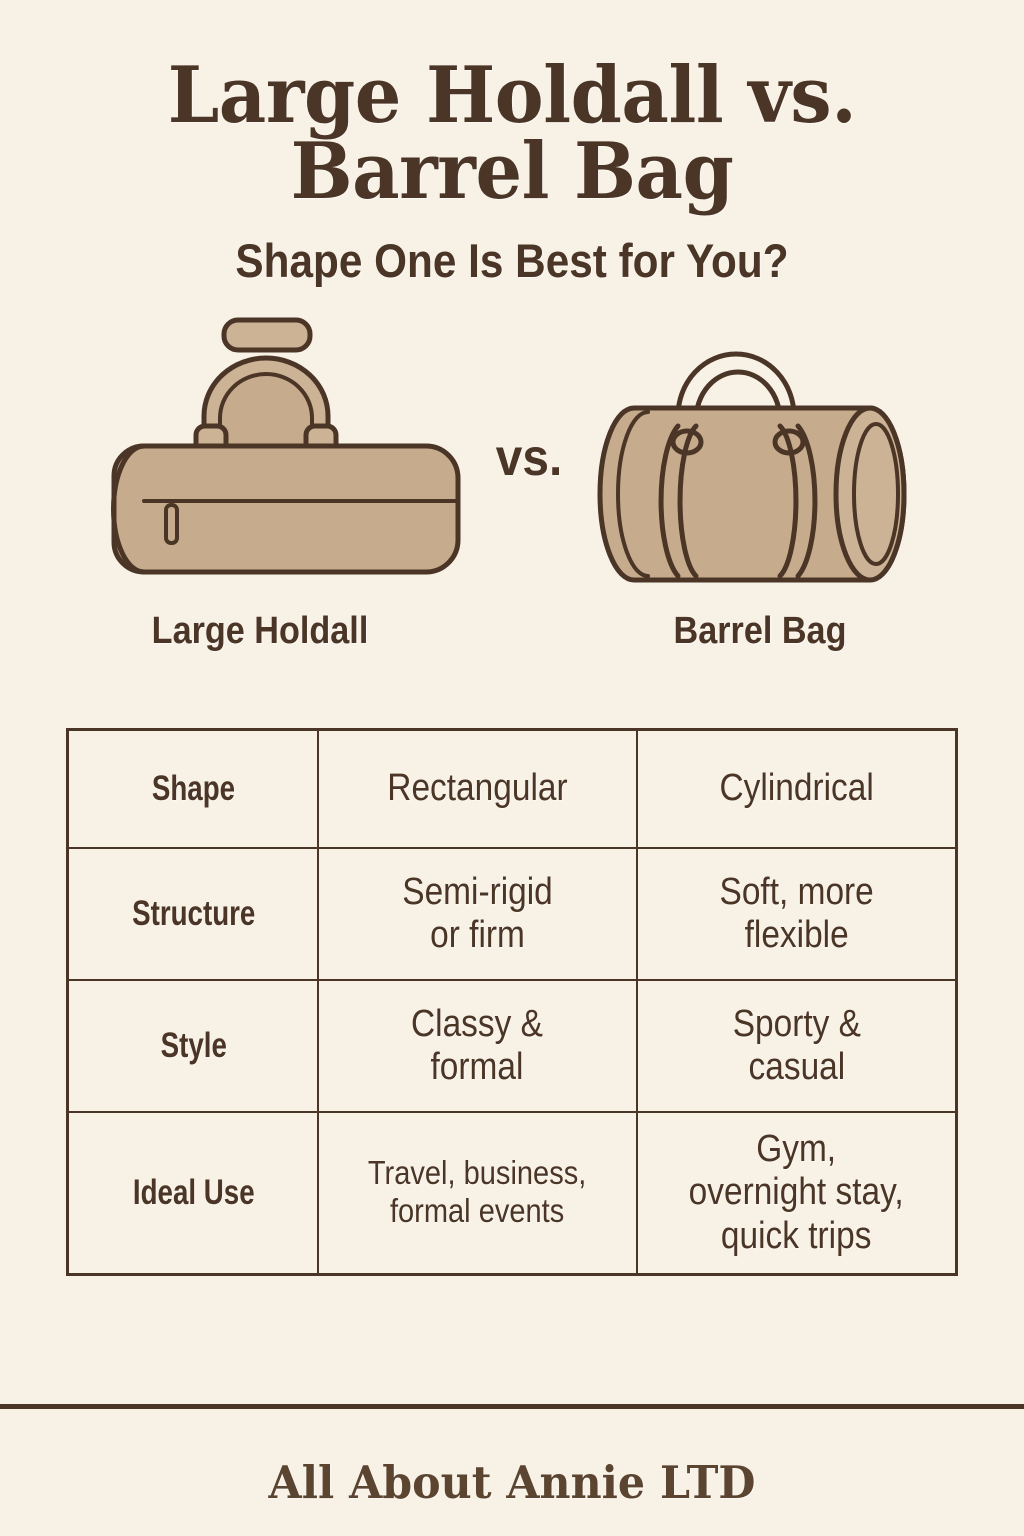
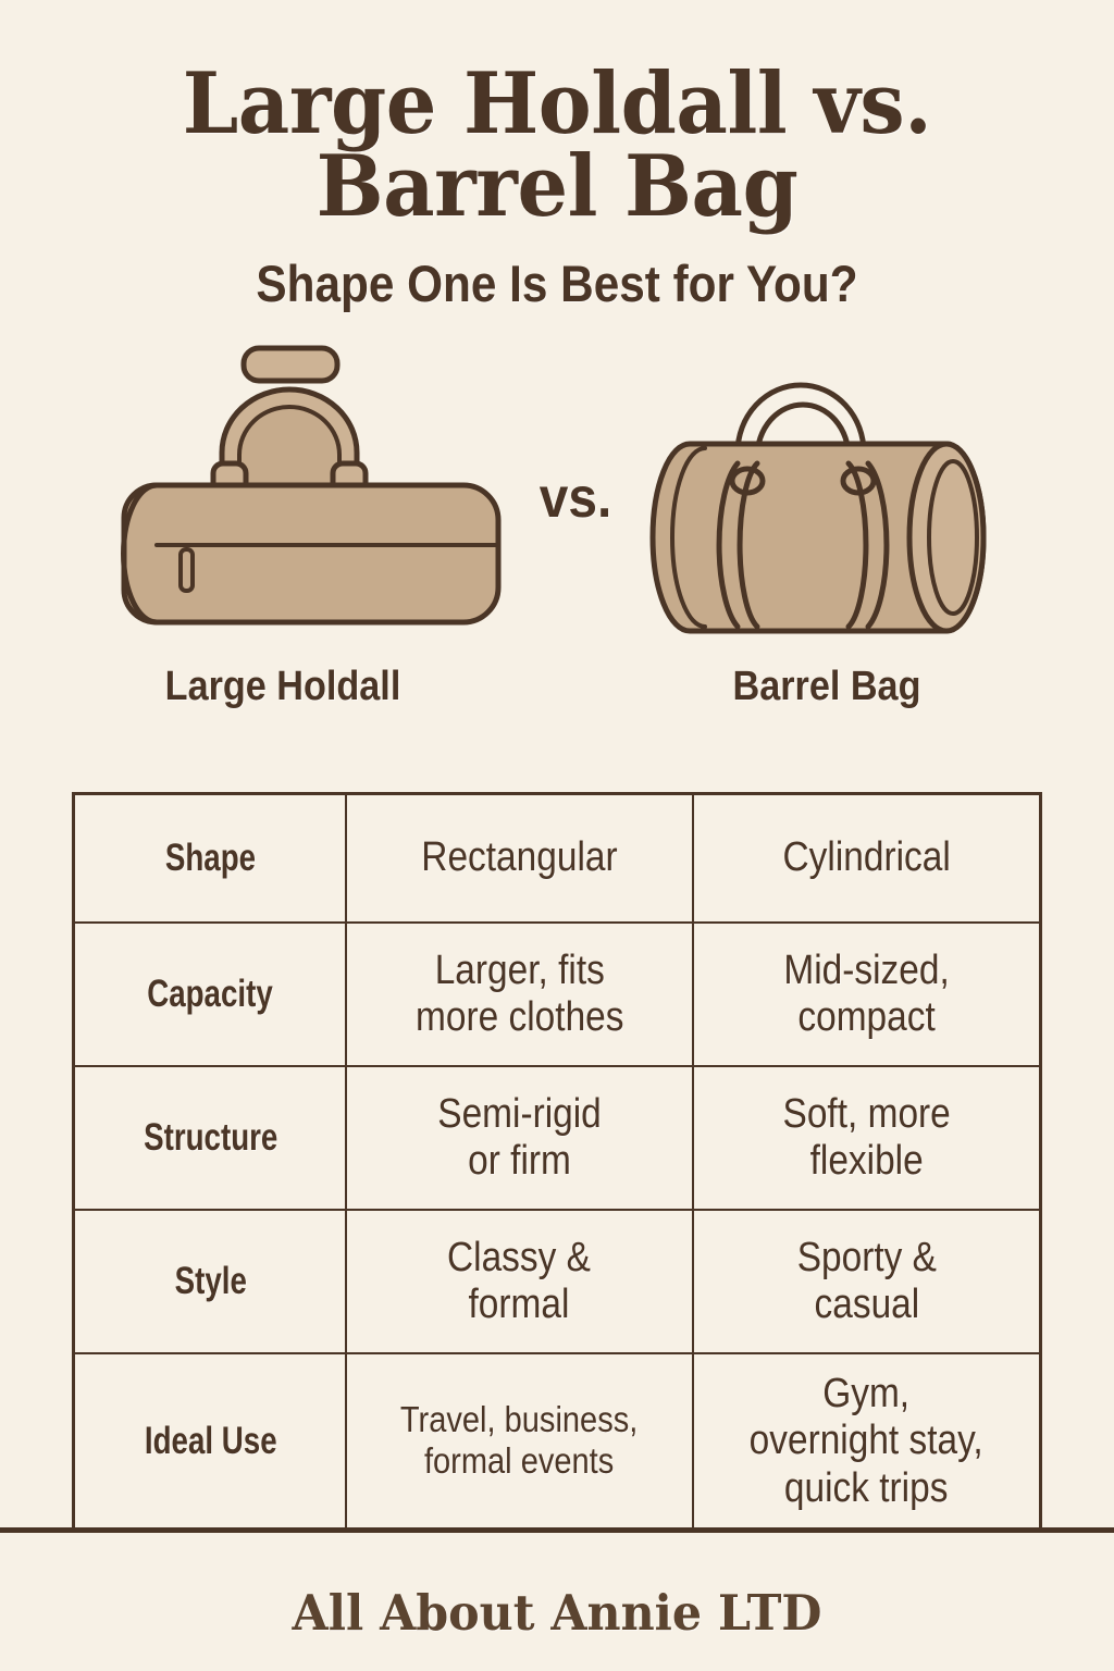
  Large Holdall vs.
  Barrel Bag
  Shape One Is Best for You?
  vs.
  Large Holdall
  Barrel Bag
  Shape	Rectangular	Cylindrical
+ Capacity	Larger, fitsmore clothes	Mid-sized,compact
  Structure	Semi-rigidor firm	Soft, moreflexible
  Style	Classy &formal	Sporty &casual
  Ideal Use	Travel, business,formal events	Gym,overnight stay,quick trips
  All About Annie LTD
